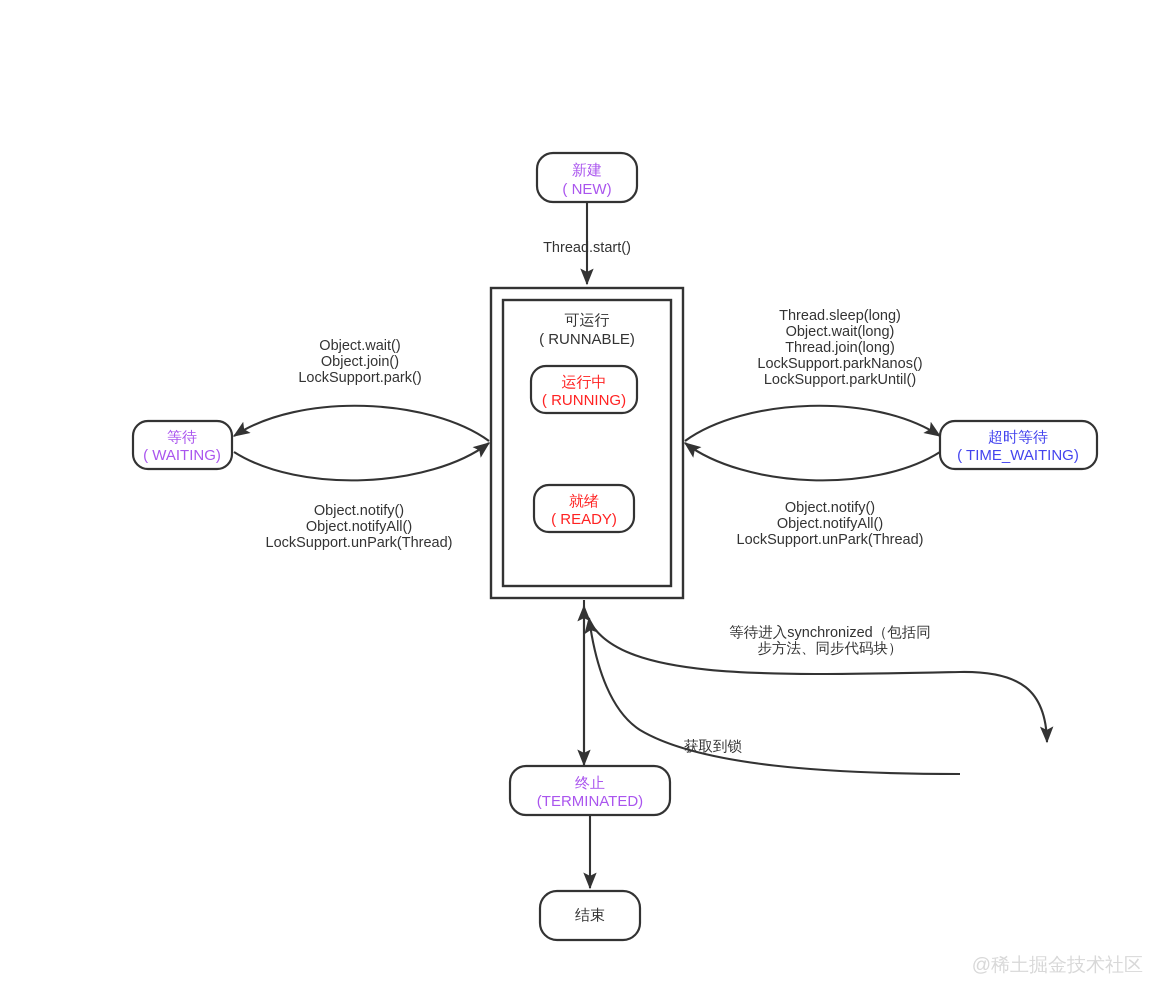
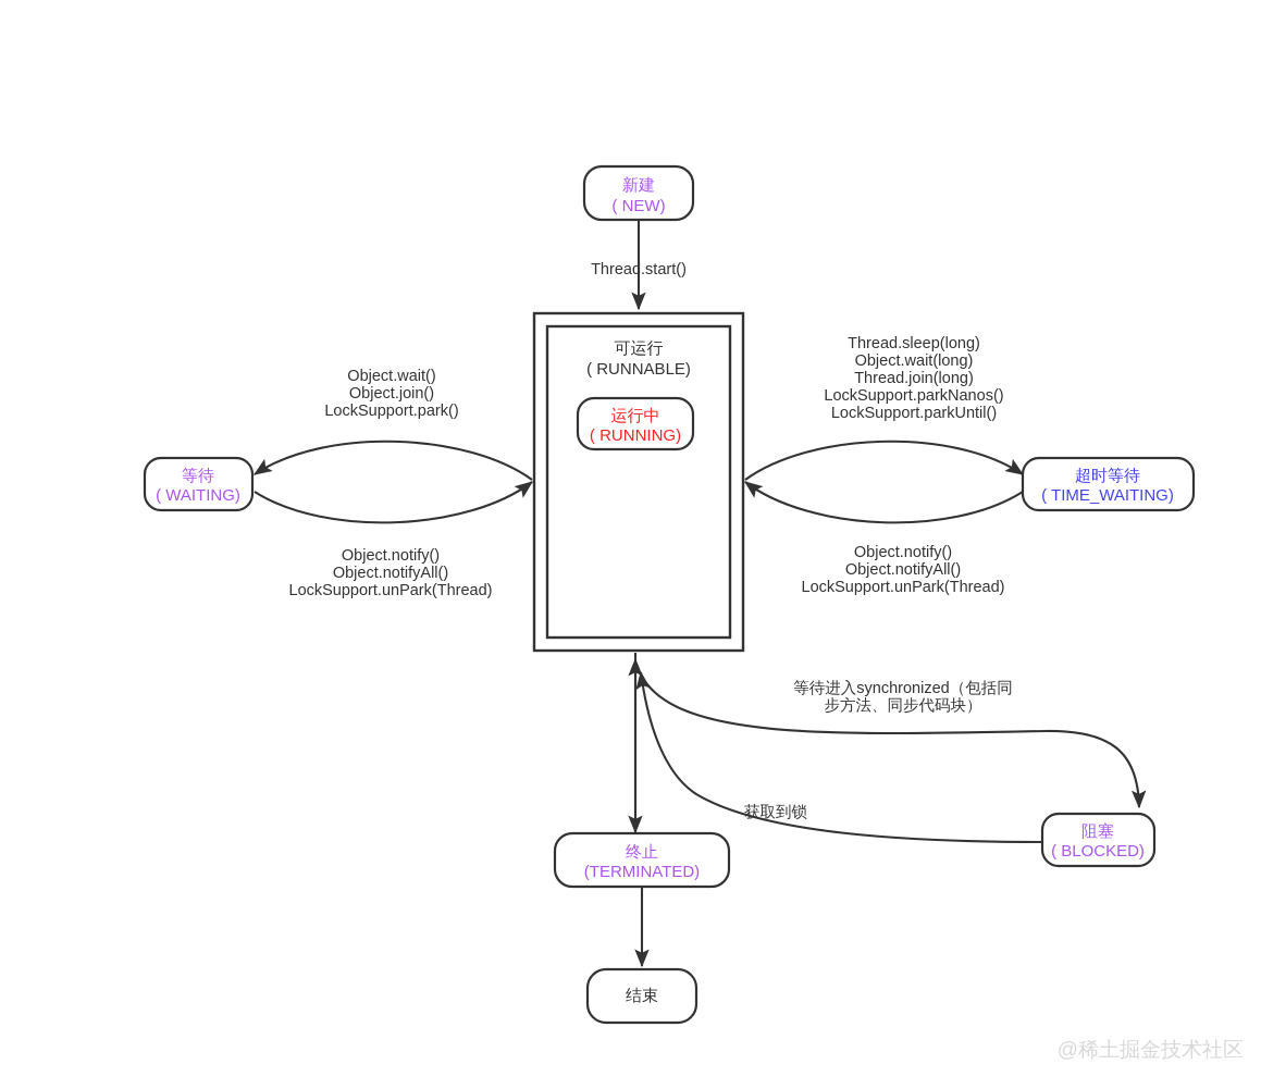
  可运行
  ( RUNNABLE)
  新建
  ( NEW)
  运行中
  ( RUNNING)
- 就绪
- ( READY)
  等待
  ( WAITING)
  超时等待
  ( TIME_WAITING)
+ 阻塞
+ ( BLOCKED)
  终止
  (TERMINATED)
  结束
  Thread.start()
  Object.wait()
  Object.join()
  LockSupport.park()
  Object.notify()
  Object.notifyAll()
  LockSupport.unPark(Thread)
  Thread.sleep(long)
  Object.wait(long)
  Thread.join(long)
  LockSupport.parkNanos()
  LockSupport.parkUntil()
  Object.notify()
  Object.notifyAll()
  LockSupport.unPark(Thread)
  等待进入synchronized（包括同
  步方法、同步代码块）
  获取到锁
  @稀土掘金技术社区
